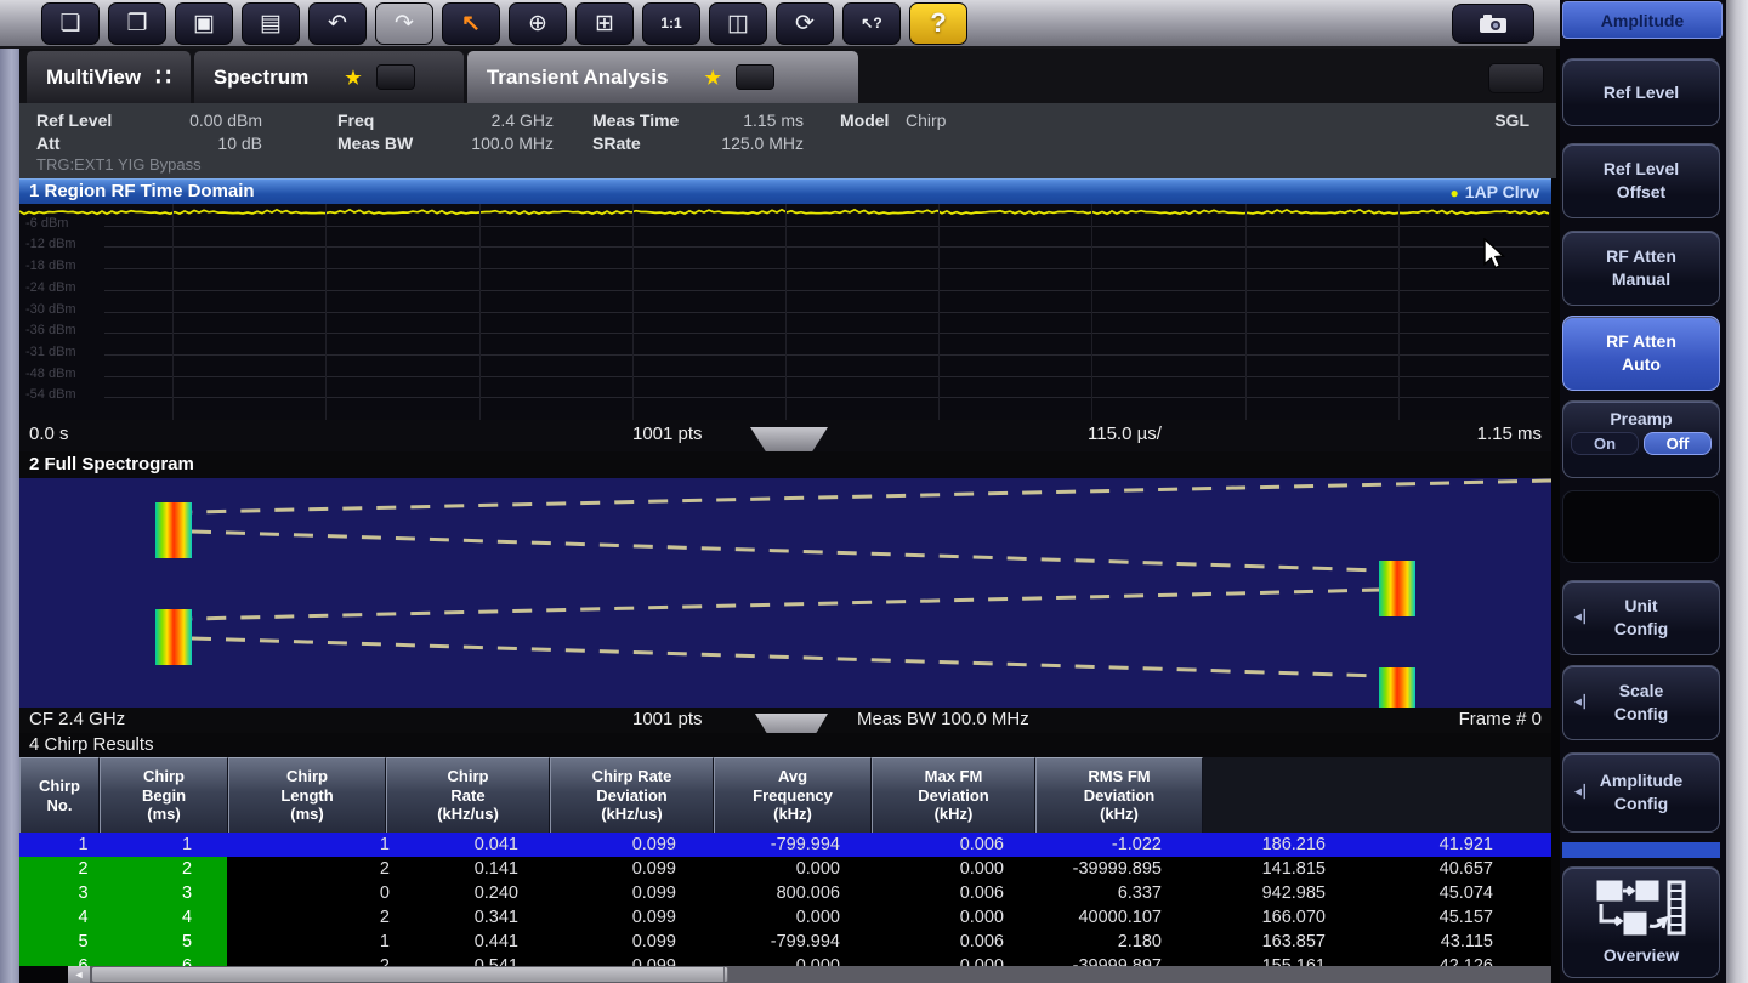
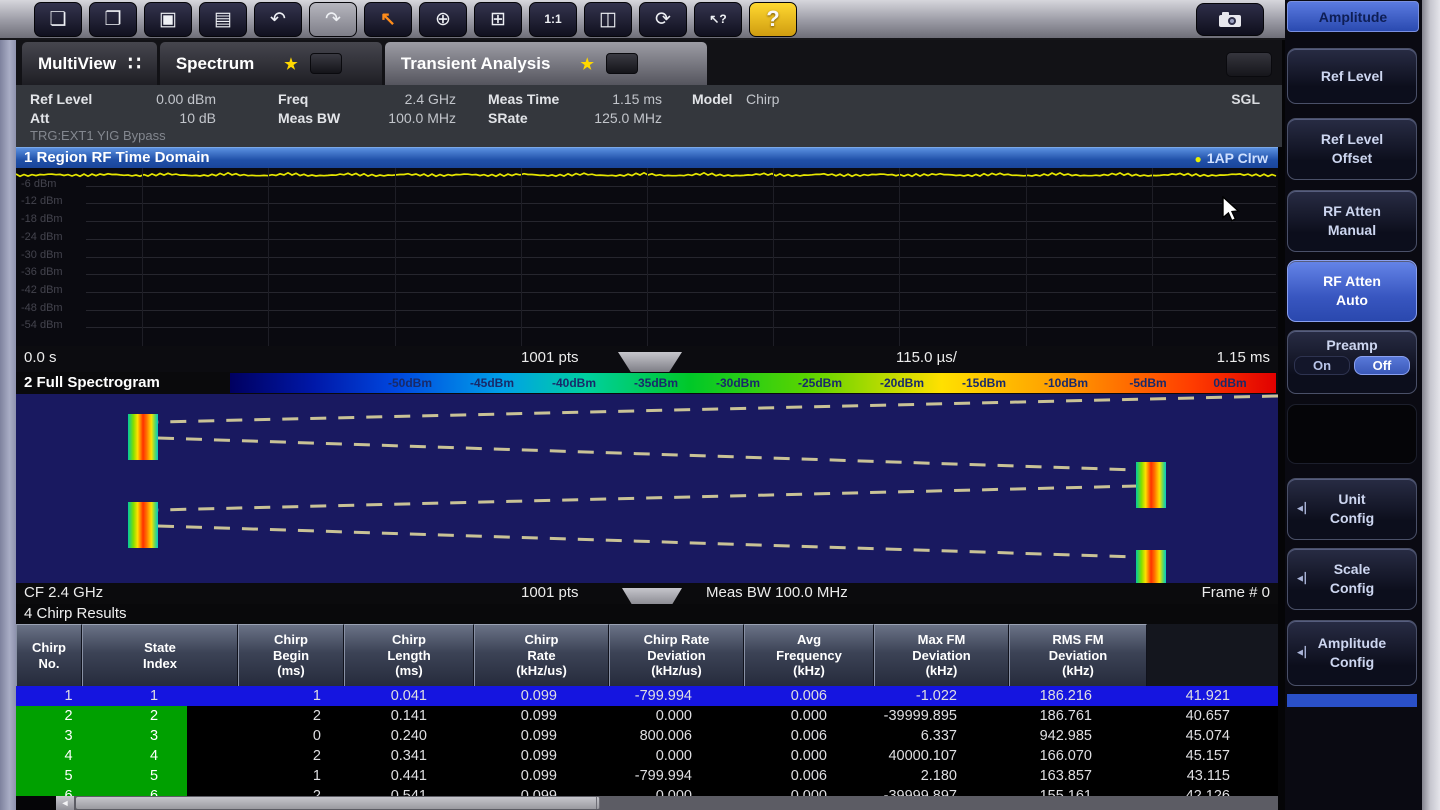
  ❏
  ❐
  ▣
  ▤
  ↶
  ↷
  ↖
  ⊕
  ⊞
  1:1
  ◫
  ⟳
  ↖?
  ?
  MultiView
  ∷
  Spectrum
  ★
  Transient Analysis
  ★
  Ref Level
  0.00 dBm
  Att
  10 dB
  TRG:EXT1 YIG Bypass
  Freq
  2.4 GHz
  Meas BW
  100.0 MHz
  Meas Time
  1.15 ms
  SRate
  125.0 MHz
  Model
  Chirp
  SGL
  1 Region RF Time Domain
  ● 1AP Clrw
  -6 dBm
  -12 dBm
  -18 dBm
  -24 dBm
  -30 dBm
  -36 dBm
- -31 dBm
+ -42 dBm
  -48 dBm
  -54 dBm
  0.0 s
  1001 pts
  115.0 µs/
  1.15 ms
  2 Full Spectrogram
+ -50dBm
+ -45dBm
+ -40dBm
+ -35dBm
+ -30dBm
+ -25dBm
+ -20dBm
+ -15dBm
+ -10dBm
+ -5dBm
+ 0dBm
  CF 2.4 GHz
  1001 pts
  Meas BW 100.0 MHz
  Frame # 0
  4 Chirp Results
  Chirp
  No.
+ State
+ Index
  Chirp
  Begin
  (ms)
  Chirp
  Length
  (ms)
  Chirp
  Rate
  (kHz/us)
  Chirp Rate
  Deviation
  (kHz/us)
  Avg
  Frequency
  (kHz)
  Max FM
  Deviation
  (kHz)
  RMS FM
  Deviation
  (kHz)
  1
  1
  1
  0.041
  0.099
  -799.994
  0.006
  -1.022
  186.216
  41.921
  2
  2
  2
  0.141
  0.099
  0.000
  0.000
  -39999.895
- 141.815
+ 186.761
  40.657
  3
  3
  0
  0.240
  0.099
  800.006
  0.006
  6.337
  942.985
  45.074
  4
  4
  2
  0.341
  0.099
  0.000
  0.000
  40000.107
  166.070
  45.157
  5
  5
  1
  0.441
  0.099
  -799.994
  0.006
  2.180
  163.857
  43.115
  ◄
  Amplitude
  Ref Level
  Ref Level
  Offset
  RF Atten
  Manual
  RF Atten
  Auto
  Preamp
  On
  Off
  ◄▏
  Unit
  Config
  ◄▏
  Scale
  Config
  ◄▏
  Amplitude
  Config
- Overview
